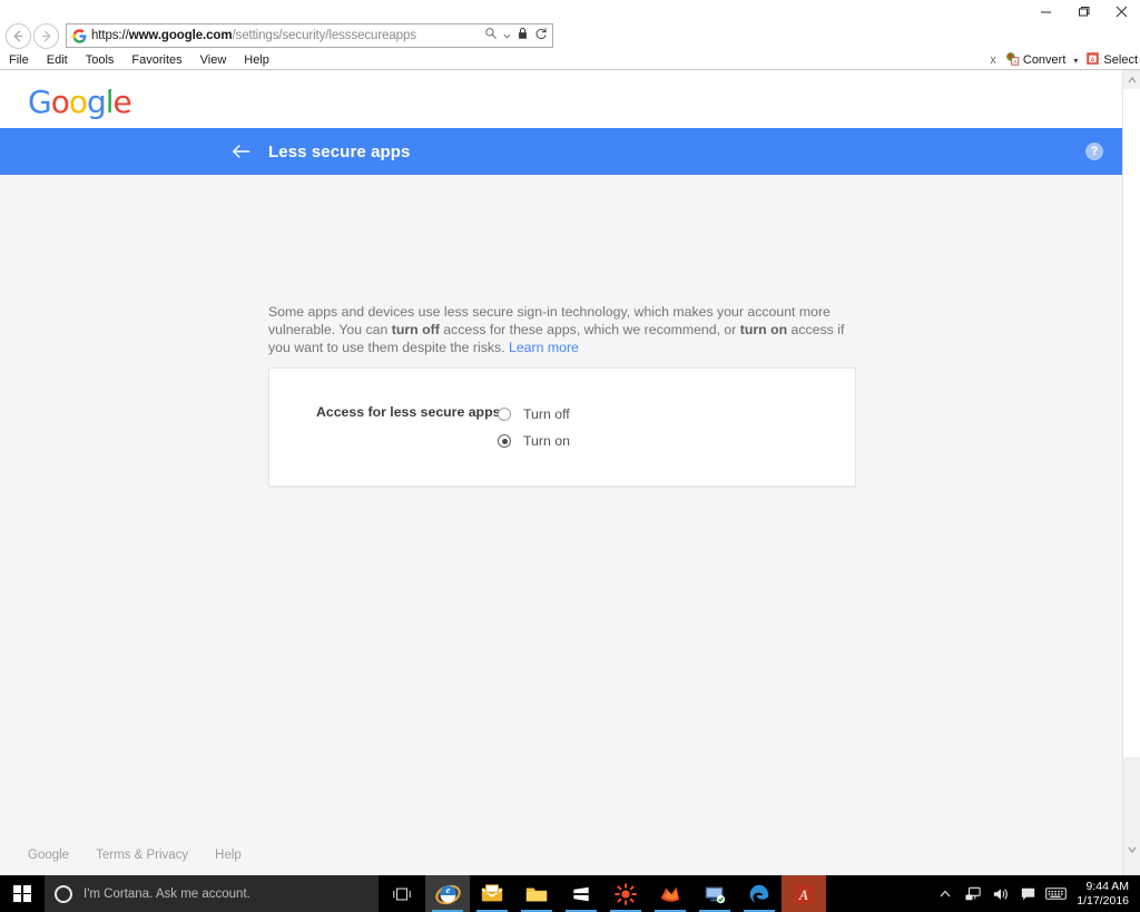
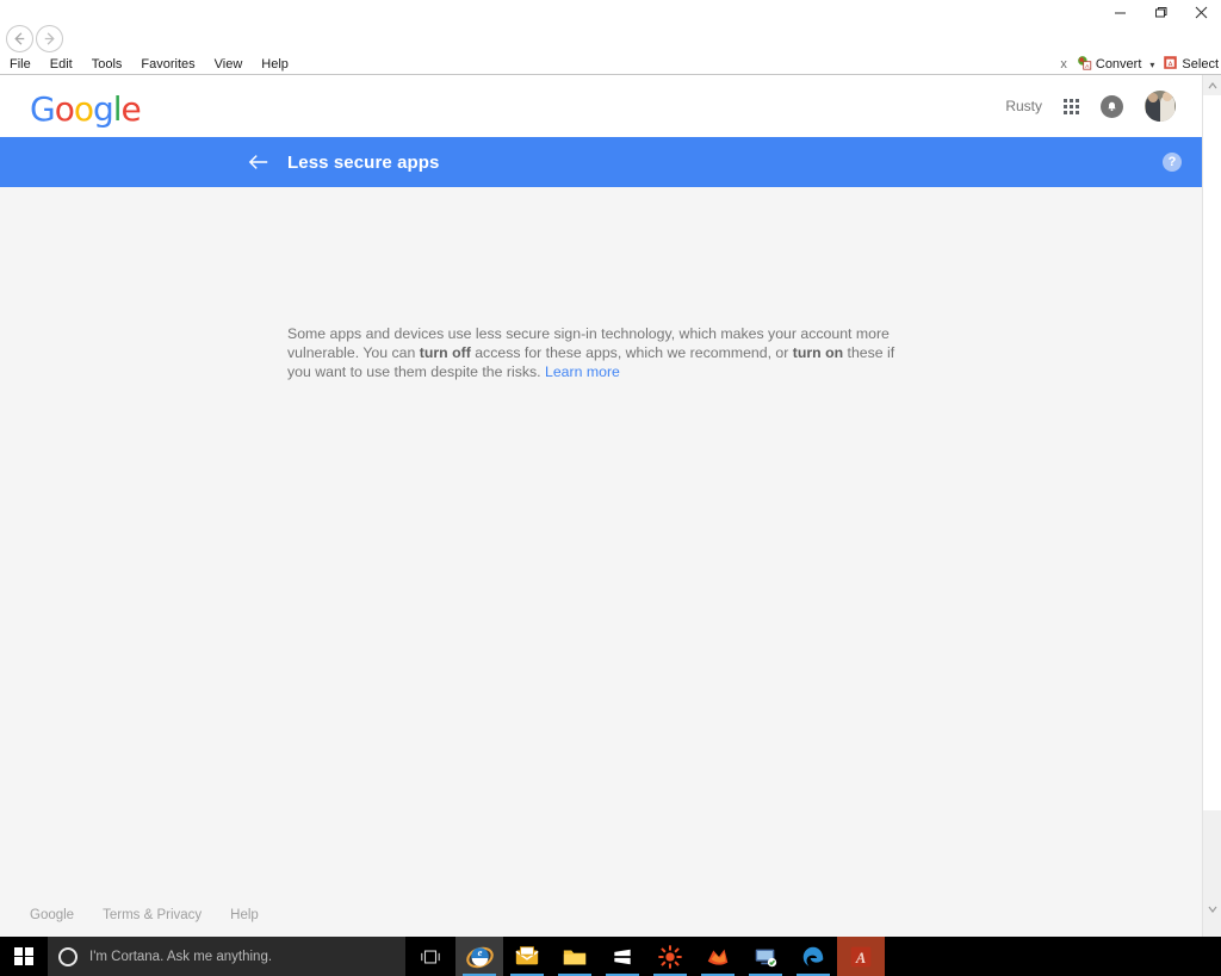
- https://www.google.com/settings/security/lesssecureapps
  File
  Edit
  Tools
  Favorites
  View
  Help
  x
  Convert
  ▾
  Select
  Google
+ Rusty
  Less secure apps
  ?
- Some apps and devices use less secure sign-in technology, which makes your account more vulnerable. You can turn off access for these apps, which we recommend, or turn on access if you want to use them despite the risks. Learn more
+ Some apps and devices use less secure sign-in technology, which makes your account more vulnerable. You can turn off access for these apps, which we recommend, or turn on these if you want to use them despite the risks. Learn more
- Access for less secure apps
- Turn off
- Turn on
  Google
  Terms & Privacy
  Help
- I'm Cortana. Ask me account.
+ I'm Cortana. Ask me anything.
  e
  A
- 9:44 AM
- 1/17/2016
